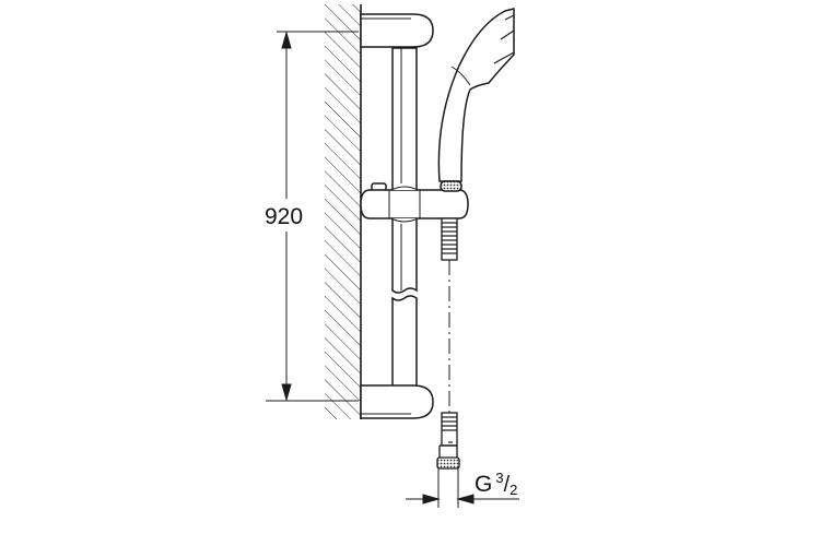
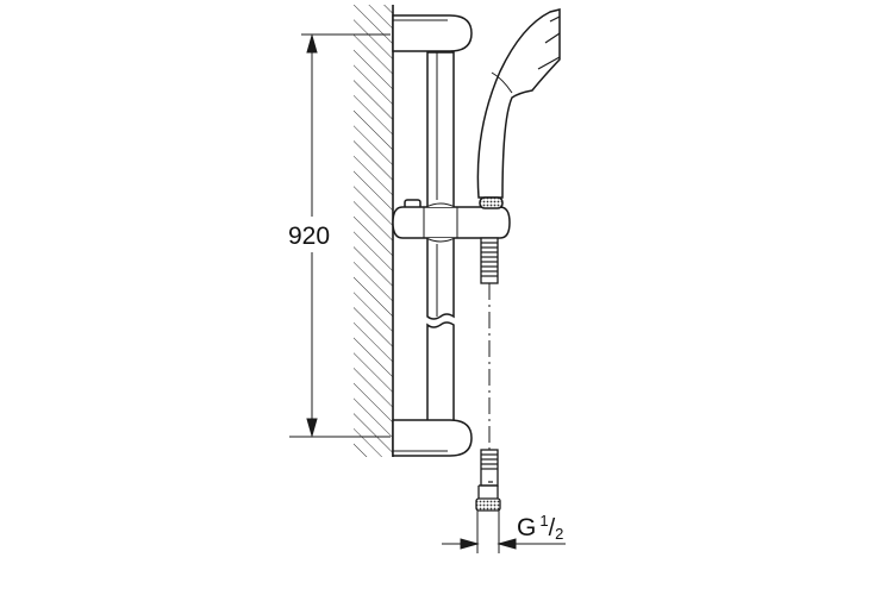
  920
- G 3/2
+ G 1/2
